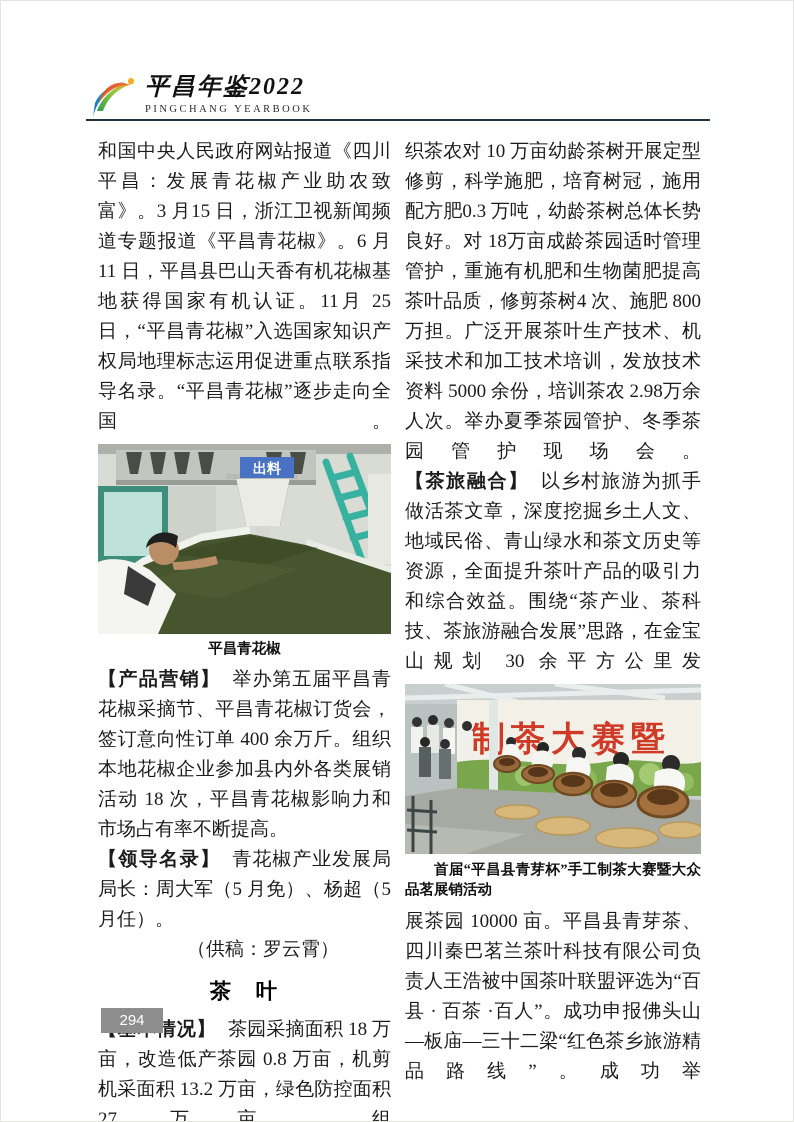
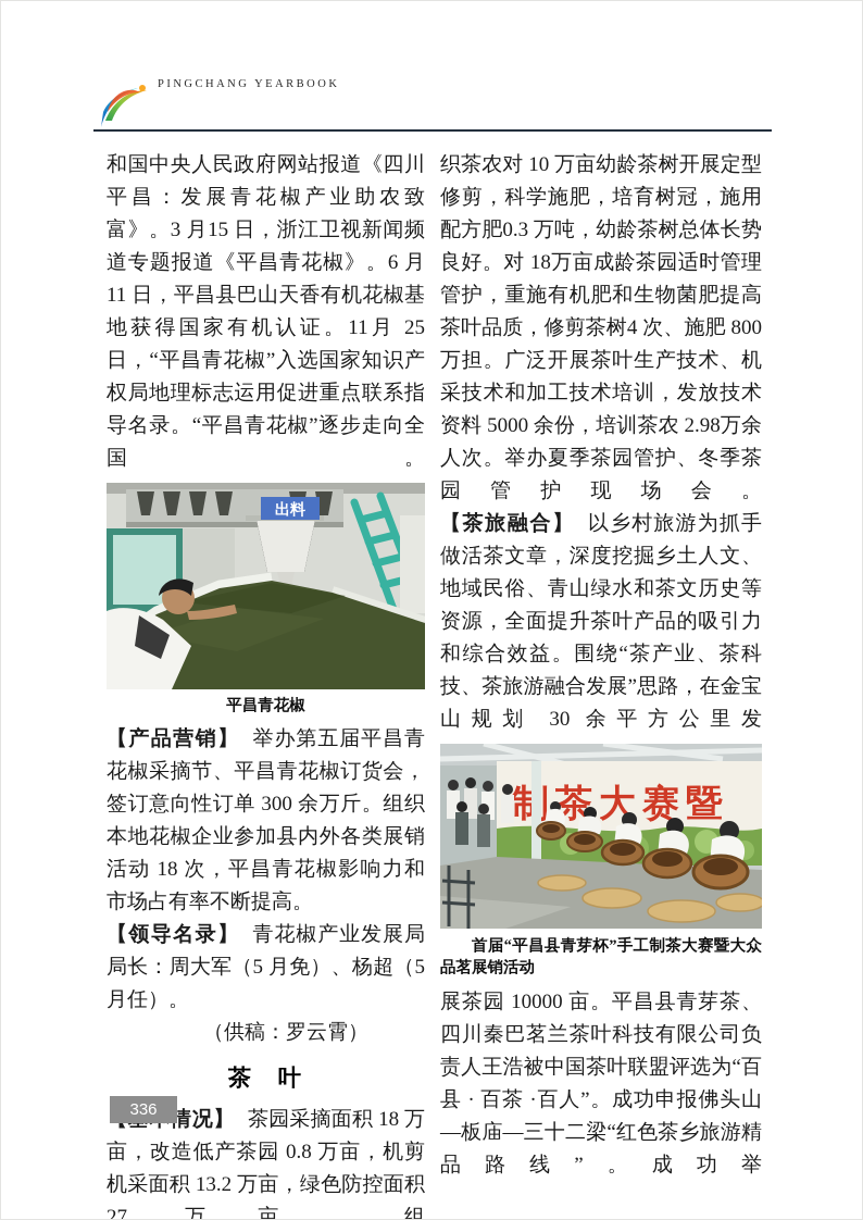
- 平昌年鉴2022
  PINGCHANG YEARBOOK
  和国中央人民政府网站报道《四川平昌：发展青花椒产业助农致富》。3 月15 日，浙江卫视新闻频道专题报道《平昌青花椒》。6 月 11 日，平昌县巴山天香有机花椒基地获得国家有机认证。11月 25 日，“平昌青花椒”入选国家知识产权局地理标志运用促进重点联系指导名录。“平昌青花椒”逐步走向全国。
  出料
  平昌青花椒
- 【产品营销】 举办第五届平昌青花椒采摘节、平昌青花椒订货会，签订意向性订单 400 余万斤。组织本地花椒企业参加县内外各类展销活动 18 次，平昌青花椒影响力和市场占有率不断提高。
+ 【产品营销】 举办第五届平昌青花椒采摘节、平昌青花椒订货会，签订意向性订单 300 余万斤。组织本地花椒企业参加县内外各类展销活动 18 次，平昌青花椒影响力和市场占有率不断提高。
  【领导名录】 青花椒产业发展局局长：周大军（5 月免）、杨超（5 月任）。
  （供稿：罗云霄）
  茶 叶
  情况】 茶园采摘面积 18 万亩，改造低产茶园 0.8 万亩，机剪机采面积 13.2 万亩，绿色防控面积 27 万亩。组
  织茶农对 10 万亩幼龄茶树开展定型修剪，科学施肥，培育树冠，施用配方肥0.3 万吨，幼龄茶树总体长势良好。对 18万亩成龄茶园适时管理管护，重施有机肥和生物菌肥提高茶叶品质，修剪茶树4 次、施肥 800 万担。广泛开展茶叶生产技术、机采技术和加工技术培训，发放技术资料 5000 余份，培训茶农 2.98万余人次。举办夏季茶园管护、冬季茶园管护现场会。
  【茶旅融合】 以乡村旅游为抓手做活茶文章，深度挖掘乡土人文、地域民俗、青山绿水和茶文历史等资源，全面提升茶叶产品的吸引力和综合效益。围绕“茶产业、茶科技、茶旅游融合发展”思路，在金宝山规划 30 余平方公里发
  茶大赛暨
  首届“平昌县青芽杯”手工制茶大赛暨大众品茗展销活动
  展茶园 10000 亩。平昌县青芽茶、四川秦巴茗兰茶叶科技有限公司负责人王浩被中国茶叶联盟评选为“百县 · 百茶 ·百人”。成功申报佛头山—板庙—三十二梁“红色茶乡旅游精品路线”。成功举
- 294
+ 336
